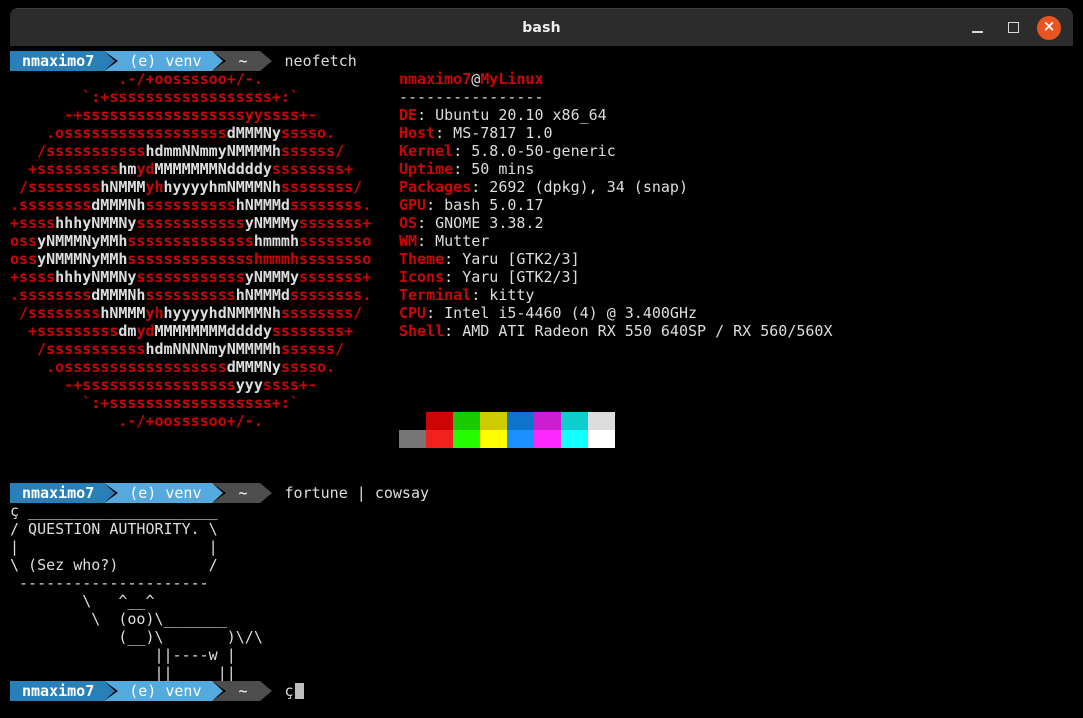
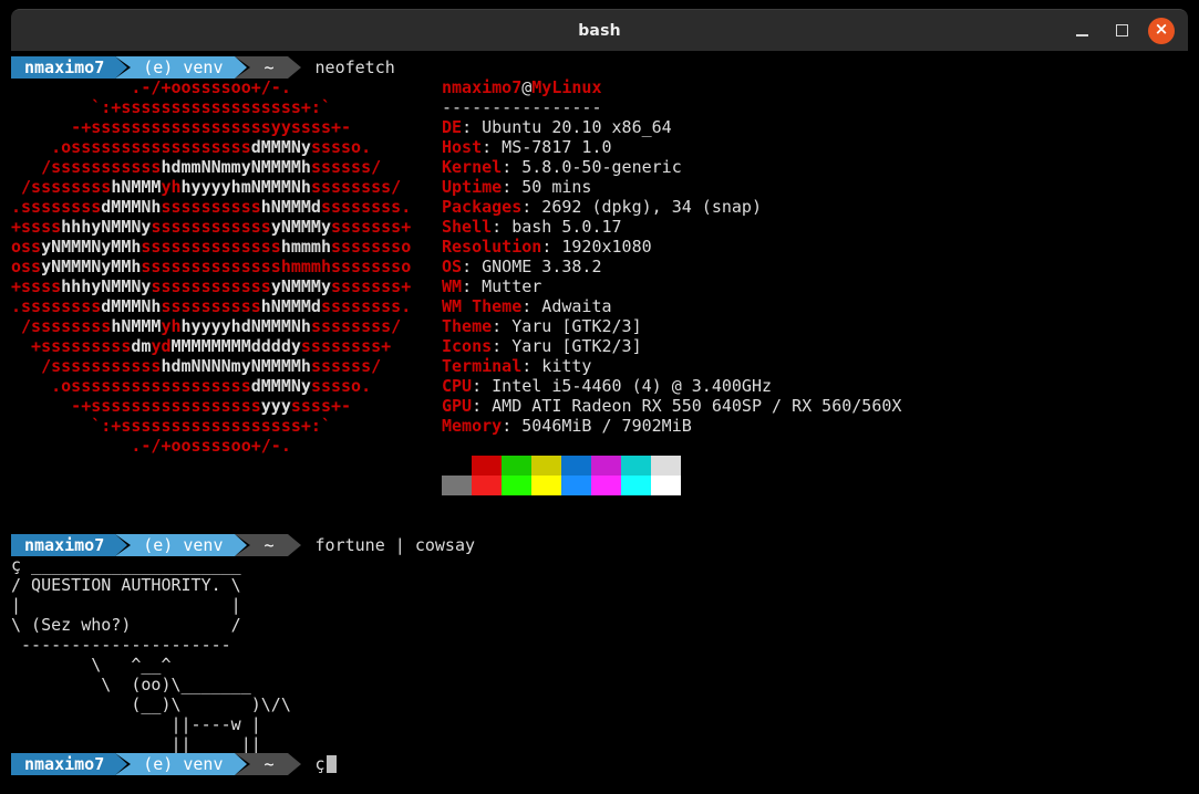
  bash
  ×
  nmaximo7
  (e) venv
  ~
  neofetch
  .-/+oossssoo+/-.
  `:+ssssssssssssssssss+:`
  -+ssssssssssssssssssyyssss+-
  .ossssssssssssssssssdMMMNysssso.
  /ssssssssssshdmmNNmmyNMMMMhssssss/
- +ssssssssshmydMMMMMMMNddddyssssssss+
  /sssssssshNMMMyhhyyyyhmNMMMNhssssssss/
  .ssssssssdMMMNhsssssssssshNMMMdssssssss.
  +sssshhhyNMMNyssssssssssssyNMMMysssssss+
  ossyNMMMNyMMhsssssssssssssshmmmhssssssso
  ossyNMMMNyMMhsssssssssssssshmmmhssssssso
  +sssshhhyNMMNyssssssssssssyNMMMysssssss+
  .ssssssssdMMMNhsssssssssshNMMMdssssssss.
  /sssssssshNMMMyhhyyyyhdNMMMNhssssssss/
  +sssssssssdmydMMMMMMMMddddyssssssss+
  /ssssssssssshdmNNNNmyNMMMMhssssss/
  .ossssssssssssssssssdMMMNysssso.
  -+sssssssssssssssssyyyssss+-
  `:+ssssssssssssssssss+:`
  .-/+oossssoo+/-.
  nmaximo7@MyLinux
  ----------------
  DE: Ubuntu 20.10 x86_64
  Host: MS-7817 1.0
  Kernel: 5.8.0-50-generic
  Uptime: 50 mins
  Packages: 2692 (dpkg), 34 (snap)
- GPU: bash 5.0.17
+ Shell: bash 5.0.17
+ Resolution: 1920x1080
  OS: GNOME 3.38.2
  WM: Mutter
+ WM Theme: Adwaita
  Theme: Yaru [GTK2/3]
  Icons: Yaru [GTK2/3]
  Terminal: kitty
  CPU: Intel i5-4460 (4) @ 3.400GHz
- Shell: AMD ATI Radeon RX 550 640SP / RX 560/560X
+ GPU: AMD ATI Radeon RX 550 640SP / RX 560/560X
+ Memory: 5046MiB / 7902MiB
  nmaximo7
  (e) venv
  ~
  fortune | cowsay
  ç _____________________
  / QUESTION AUTHORITY. \
  | |
  \ (Sez who?) /
  ---------------------
  \ ^__^
  \ (oo)\_______
  (__)\ )\/\
  ||----w |
  || ||
  nmaximo7
  (e) venv
  ~
  ç
